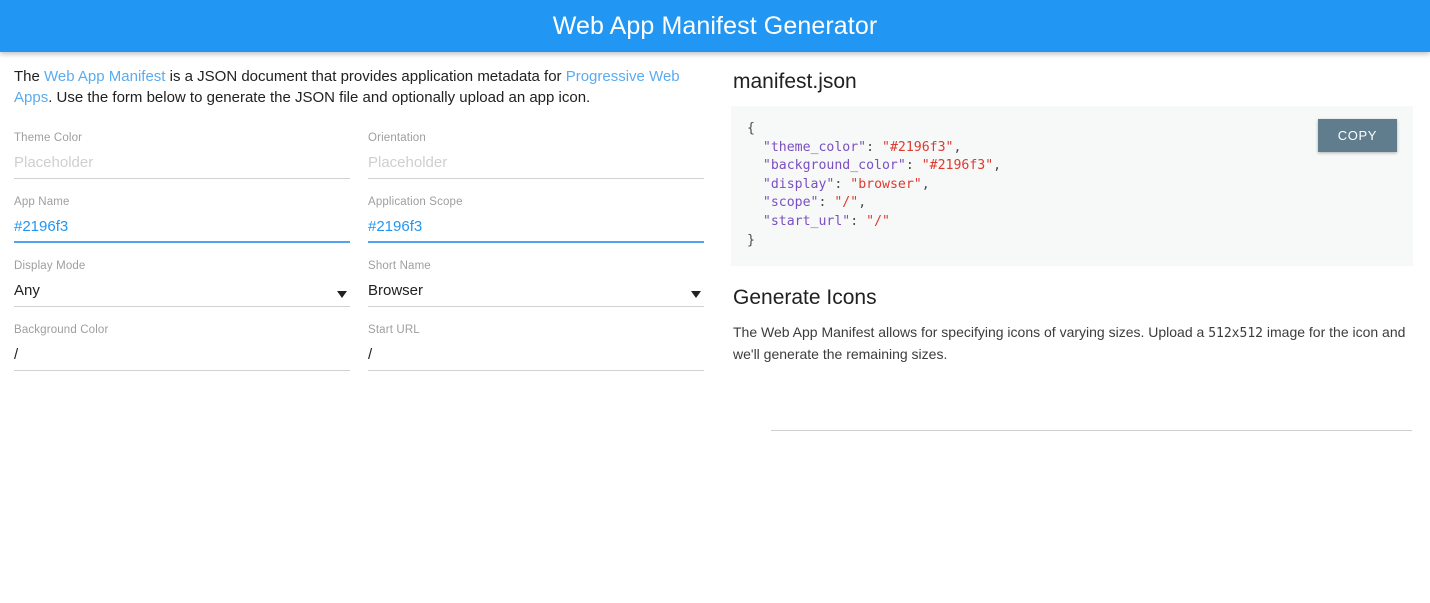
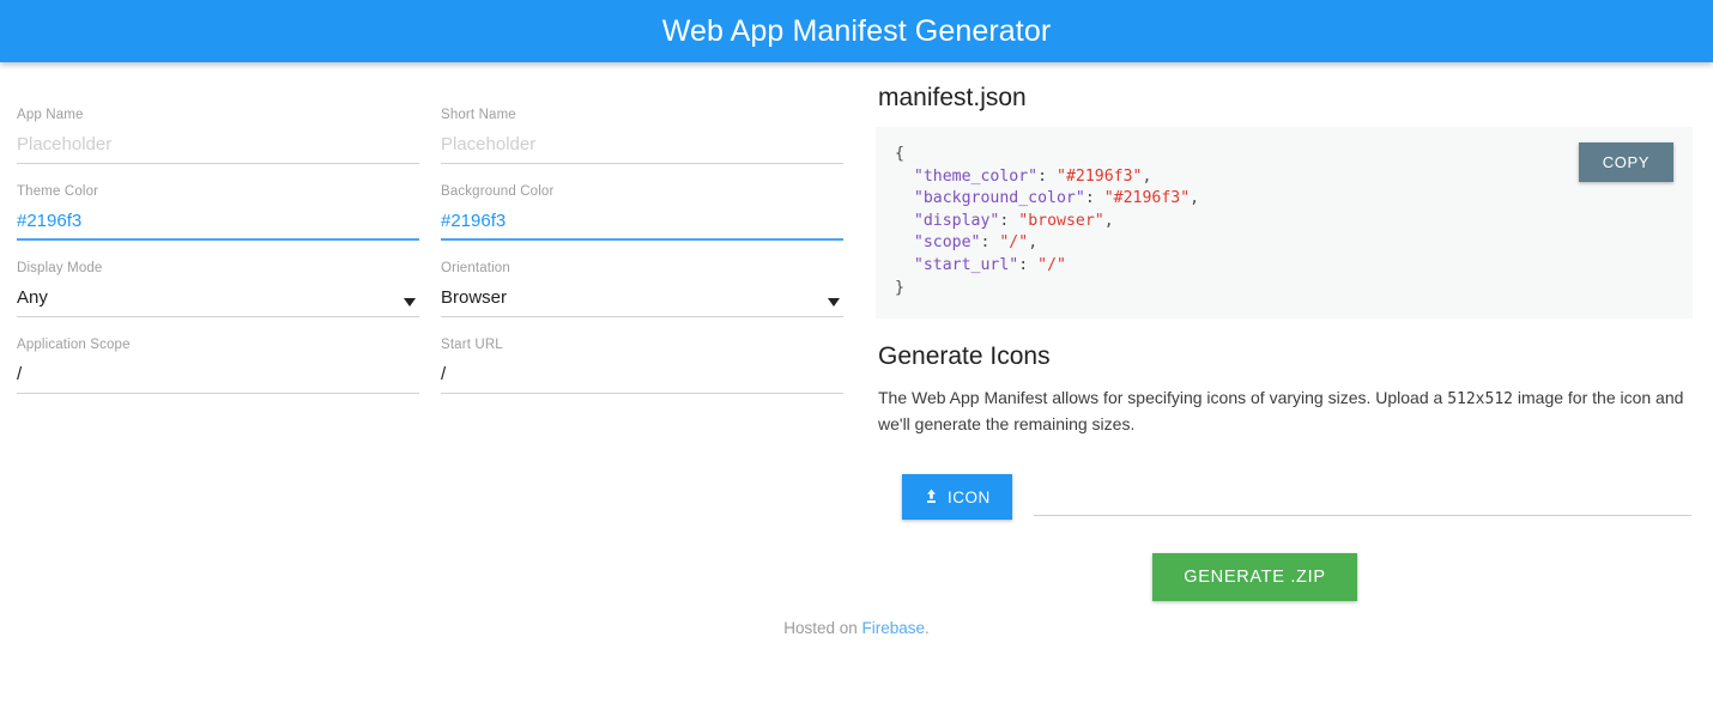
  Web App Manifest Generator
- The Web App Manifest is a JSON document that provides application metadata for Progressive Web Apps. Use the form below to generate the JSON file and optionally upload an app icon.
- Theme Color
+ App Name
  Placeholder
- Orientation
+ Short Name
  Placeholder
- App Name
+ Theme Color
  #2196f3
- Application Scope
+ Background Color
  #2196f3
  Display Mode
  Any
- Short Name
+ Orientation
  Browser
- Background Color
+ Application Scope
  /
  Start URL
  /
  manifest.json
  { "theme_color": "#2196f3", "background_color": "#2196f3", "display": "browser", "scope": "/", "start_url": "/" }
  COPY
  Generate Icons
  The Web App Manifest allows for specifying icons of varying sizes. Upload a 512x512 image for the icon and we'll generate the remaining sizes.
+ ICON
+ GENERATE .ZIP
+ Hosted on Firebase.
